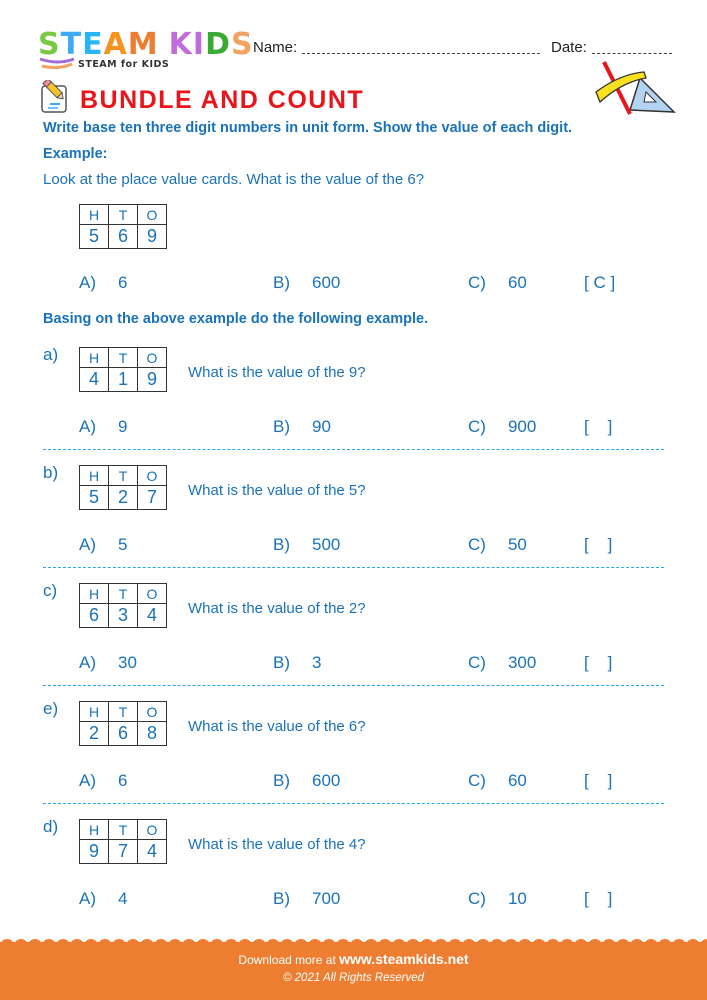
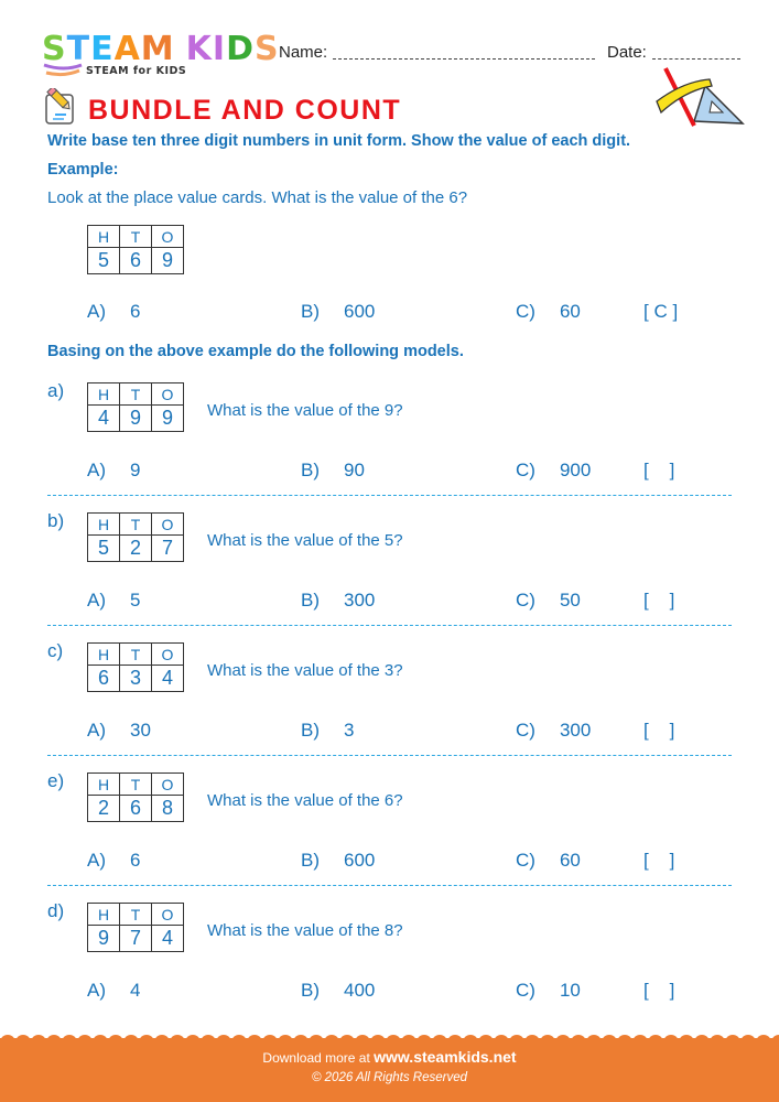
  STEAM KIDS
  STEAM for KIDS
  Name:
  Date:
  BUNDLE AND COUNT
  Write base ten three digit numbers in unit form. Show the value of each digit.
  Example:
  Look at the place value cards. What is the value of the 6?
  H	T	O
  5	6	9
  A) 6
  B) 600
  C) 60
  [ C ]
- Basing on the above example do the following example.
+ Basing on the above example do the following models.
  a)
  H	T	O
- 4	1	9
+ 4	9	9
  What is the value of the 9?
  A) 9
  B) 90
  C) 900
  [ ]
  b)
  H	T	O
  5	2	7
  What is the value of the 5?
  A) 5
- B) 500
+ B) 300
  C) 50
  [ ]
  c)
  H	T	O
  6	3	4
- What is the value of the 2?
+ What is the value of the 3?
  A) 30
  B) 3
  C) 300
  [ ]
  e)
  H	T	O
  2	6	8
  What is the value of the 6?
  A) 6
  B) 600
  C) 60
  [ ]
  d)
  H	T	O
  9	7	4
- What is the value of the 4?
+ What is the value of the 8?
  A) 4
- B) 700
+ B) 400
  C) 10
  [ ]
  Download more at www.steamkids.net
- © 2021 All Rights Reserved
+ © 2026 All Rights Reserved
